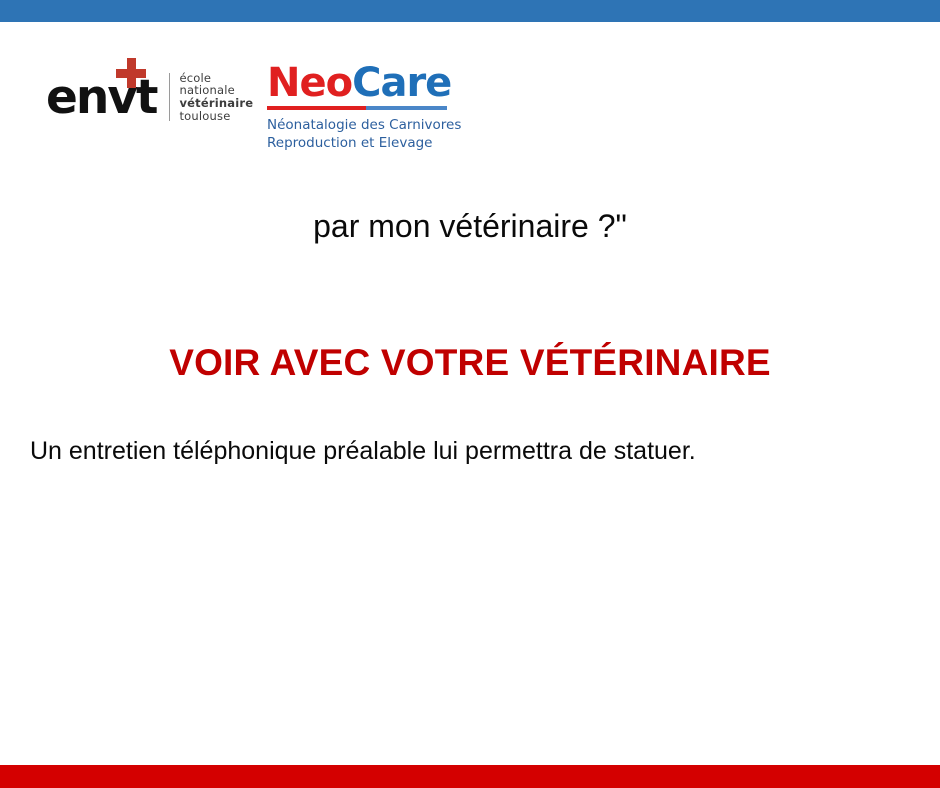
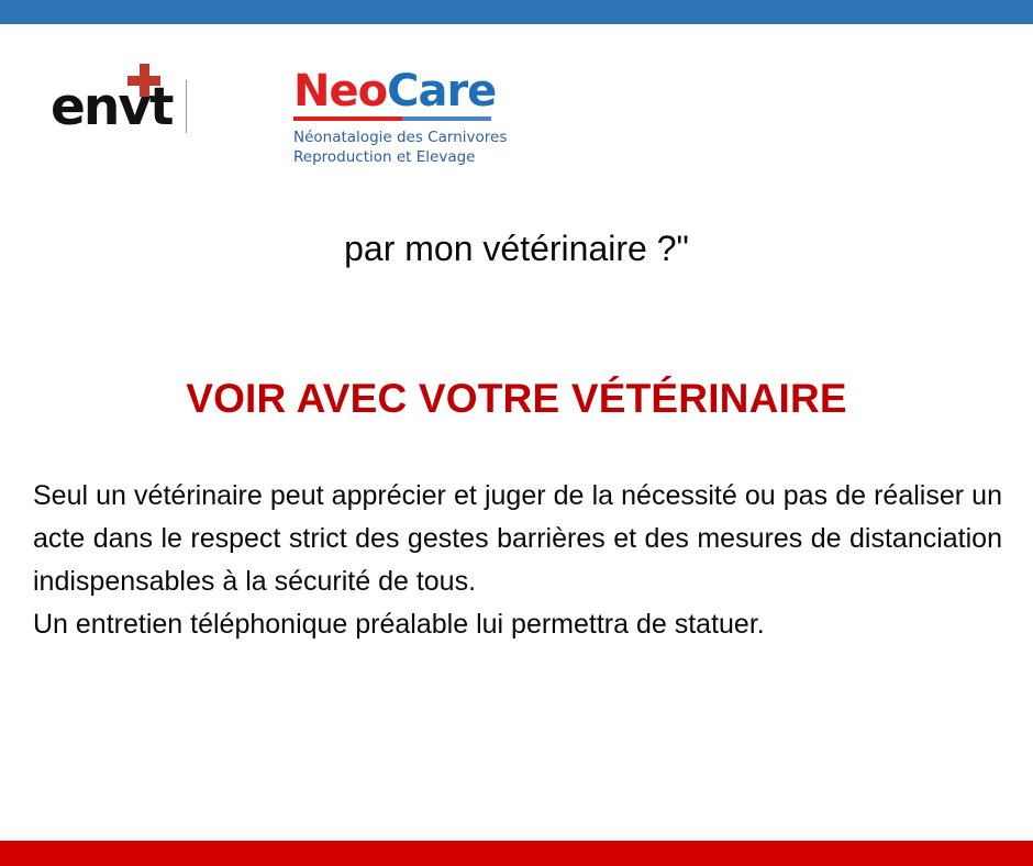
  envt
- école
- nationale
- vétérinaire
- toulouse
  NeoCare
  Néonatalogie des Carnivores
  Reproduction et Elevage
  par mon vétérinaire ?"
  VOIR AVEC VOTRE VÉTÉRINAIRE
+ Seul un vétérinaire peut apprécier et juger de la nécessité ou pas de réaliser un acte dans le respect strict des gestes barrières et des mesures de distanciation indispensables à la sécurité de tous.
  Un entretien téléphonique préalable lui permettra de statuer.
